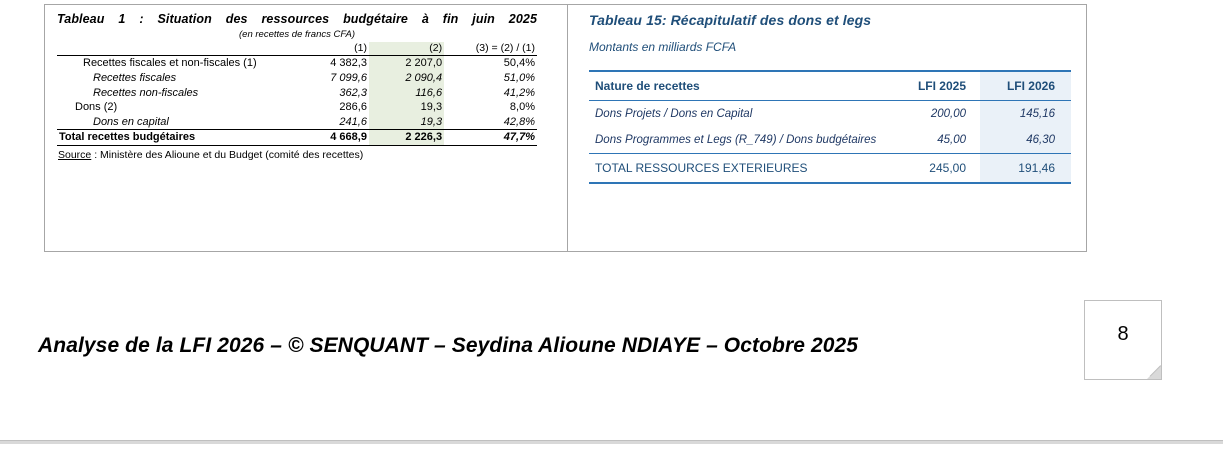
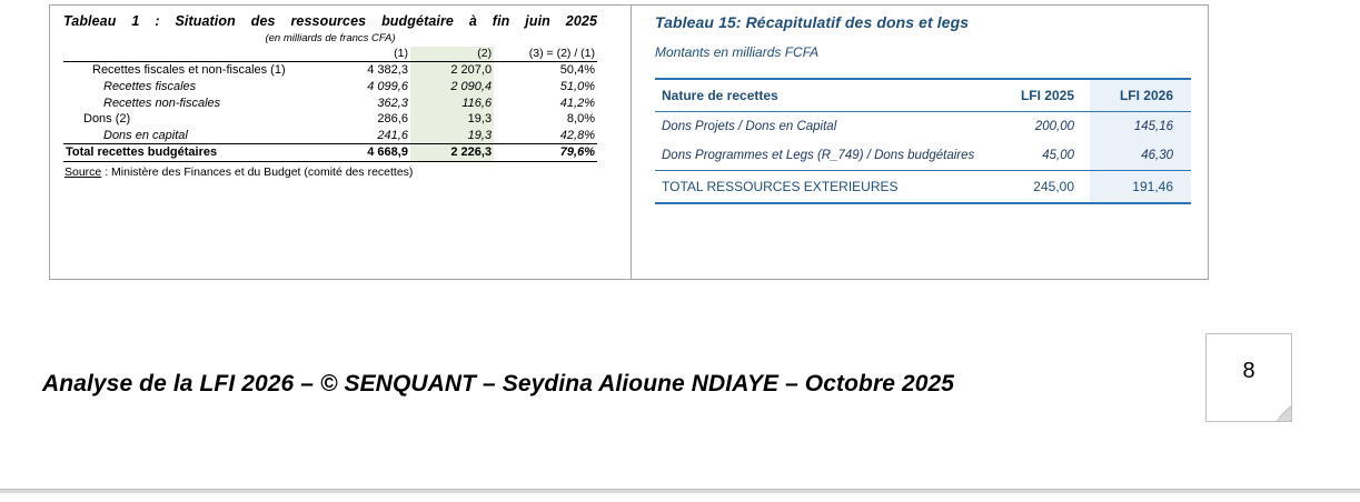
  Tableau 1 : Situation des ressources budgétaire à fin juin 2025
- (en recettes de francs CFA)
+ (en milliards de francs CFA)
  	(1)	(2)	(3) = (2) / (1)
  Recettes fiscales et non-fiscales (1)	4 382,3	2 207,0	50,4%
- Recettes fiscales	7 099,6	2 090,4	51,0%
+ Recettes fiscales	4 099,6	2 090,4	51,0%
  Recettes non-fiscales	362,3	116,6	41,2%
  Dons (2)	286,6	19,3	8,0%
  Dons en capital	241,6	19,3	42,8%
- Total recettes budgétaires	4 668,9	2 226,3	47,7%
+ Total recettes budgétaires	4 668,9	2 226,3	79,6%
- Source : Ministère des Alioune et du Budget (comité des recettes)
+ Source : Ministère des Finances et du Budget (comité des recettes)
  Tableau 15: Récapitulatif des dons et legs
  Montants en milliards FCFA
  Nature de recettes	LFI 2025	LFI 2026
  Dons Projets / Dons en Capital	200,00	145,16
  Dons Programmes et Legs (R_749) / Dons budgétaires	45,00	46,30
  TOTAL RESSOURCES EXTERIEURES	245,00	191,46
  Analyse de la LFI 2026 – © SENQUANT – Seydina Alioune NDIAYE – Octobre 2025
  8
